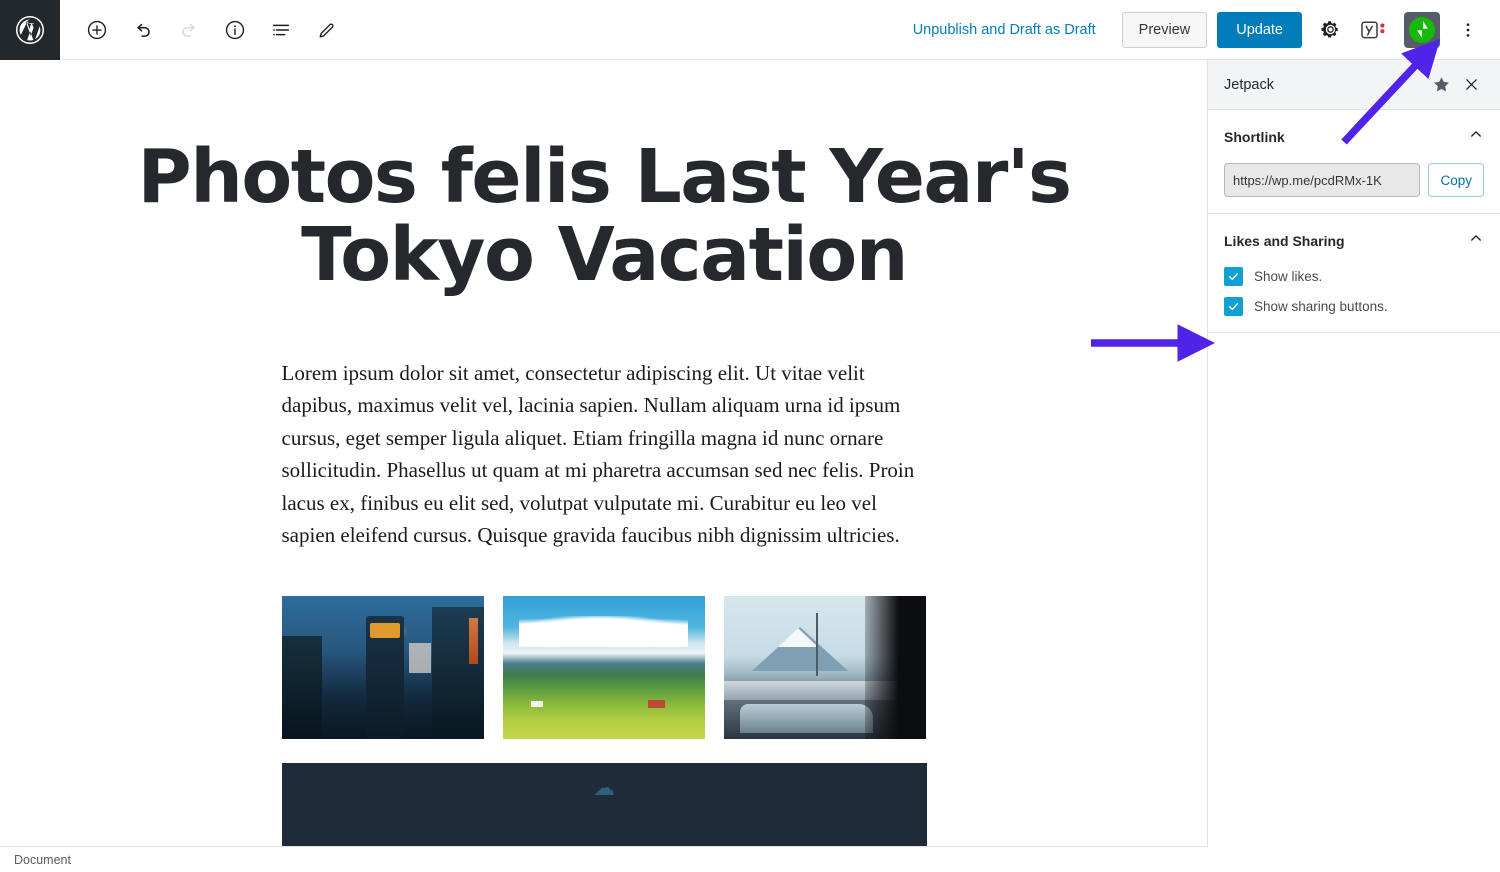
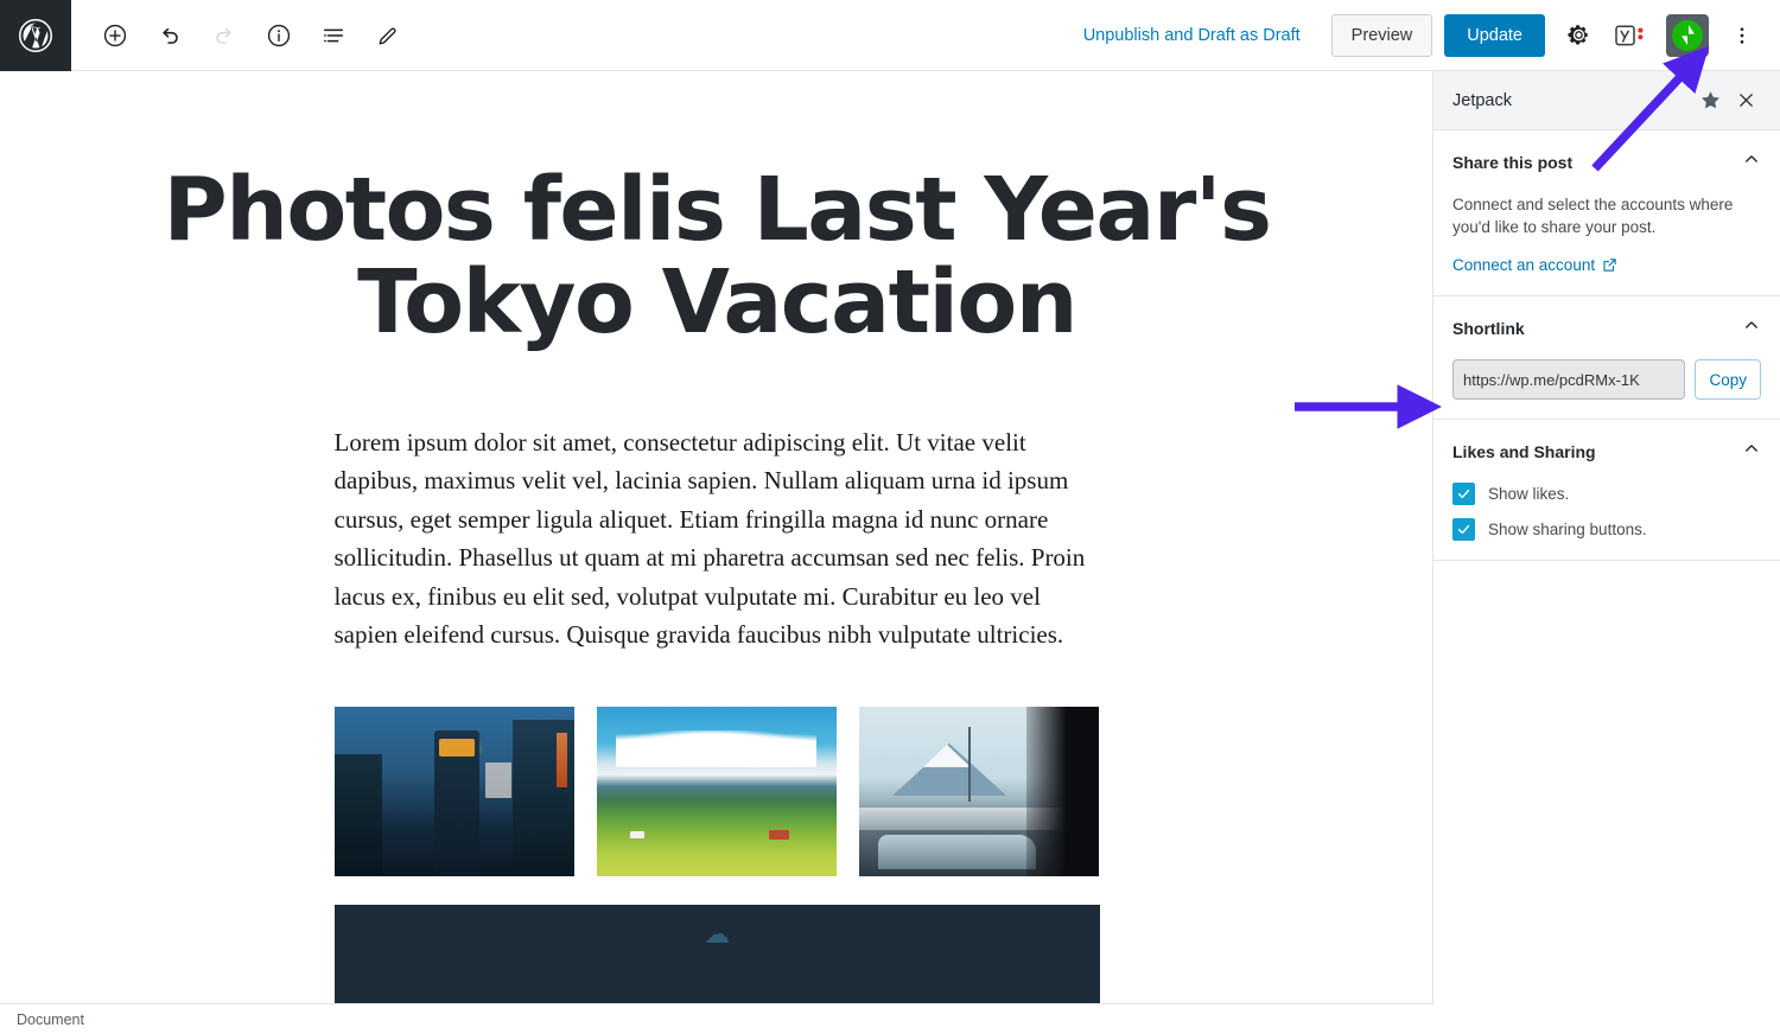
  Unpublish and Draft as Draft
  Preview
  Update
  Photos felis Last Year's Tokyo Vacation
- Lorem ipsum dolor sit amet, consectetur adipiscing elit. Ut vitae velit dapibus, maximus velit vel, lacinia sapien. Nullam aliquam urna id ipsum cursus, eget semper ligula aliquet. Etiam fringilla magna id nunc ornare sollicitudin. Phasellus ut quam at mi pharetra accumsan sed nec felis. Proin lacus ex, finibus eu elit sed, volutpat vulputate mi. Curabitur eu leo vel sapien eleifend cursus. Quisque gravida faucibus nibh dignissim ultricies.
+ Lorem ipsum dolor sit amet, consectetur adipiscing elit. Ut vitae velit dapibus, maximus velit vel, lacinia sapien. Nullam aliquam urna id ipsum cursus, eget semper ligula aliquet. Etiam fringilla magna id nunc ornare sollicitudin. Phasellus ut quam at mi pharetra accumsan sed nec felis. Proin lacus ex, finibus eu elit sed, volutpat vulputate mi. Curabitur eu leo vel sapien eleifend cursus. Quisque gravida faucibus nibh vulputate ultricies.
  ☁
  Jetpack
+ Share this post
+ Connect and select the accounts where you'd like to share your post.
+ Connect an account
  Shortlink
  https://wp.me/pcdRMx-1K
  Copy
  Likes and Sharing
  Show likes.
  Show sharing buttons.
  Document
